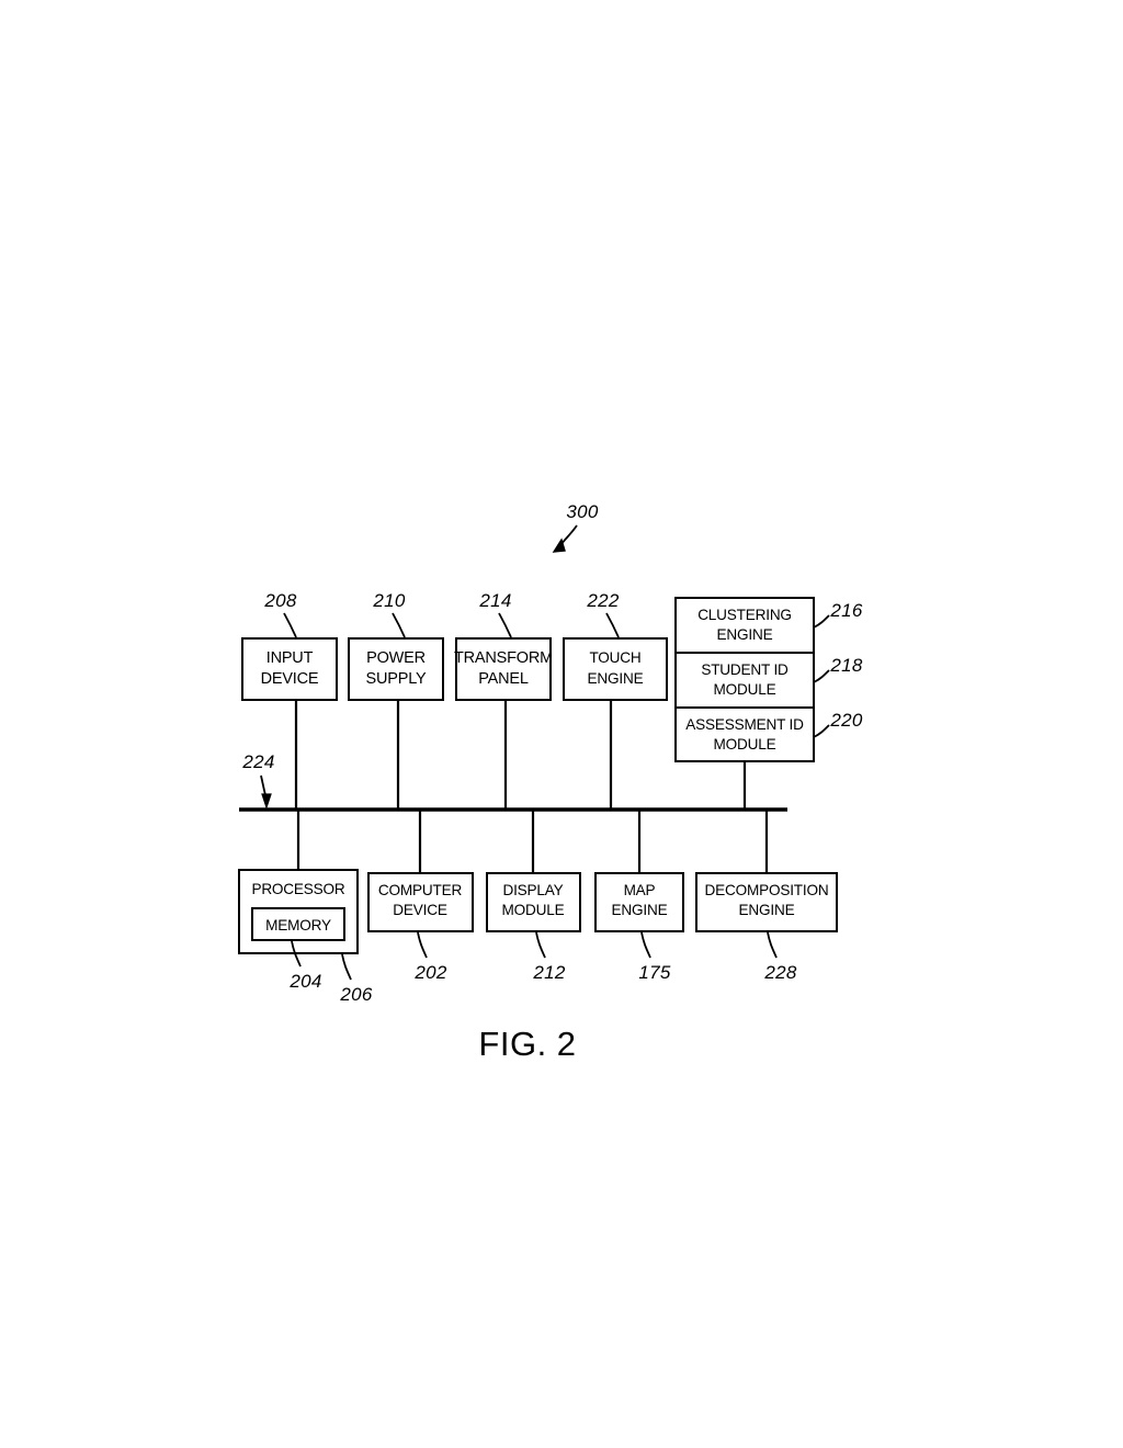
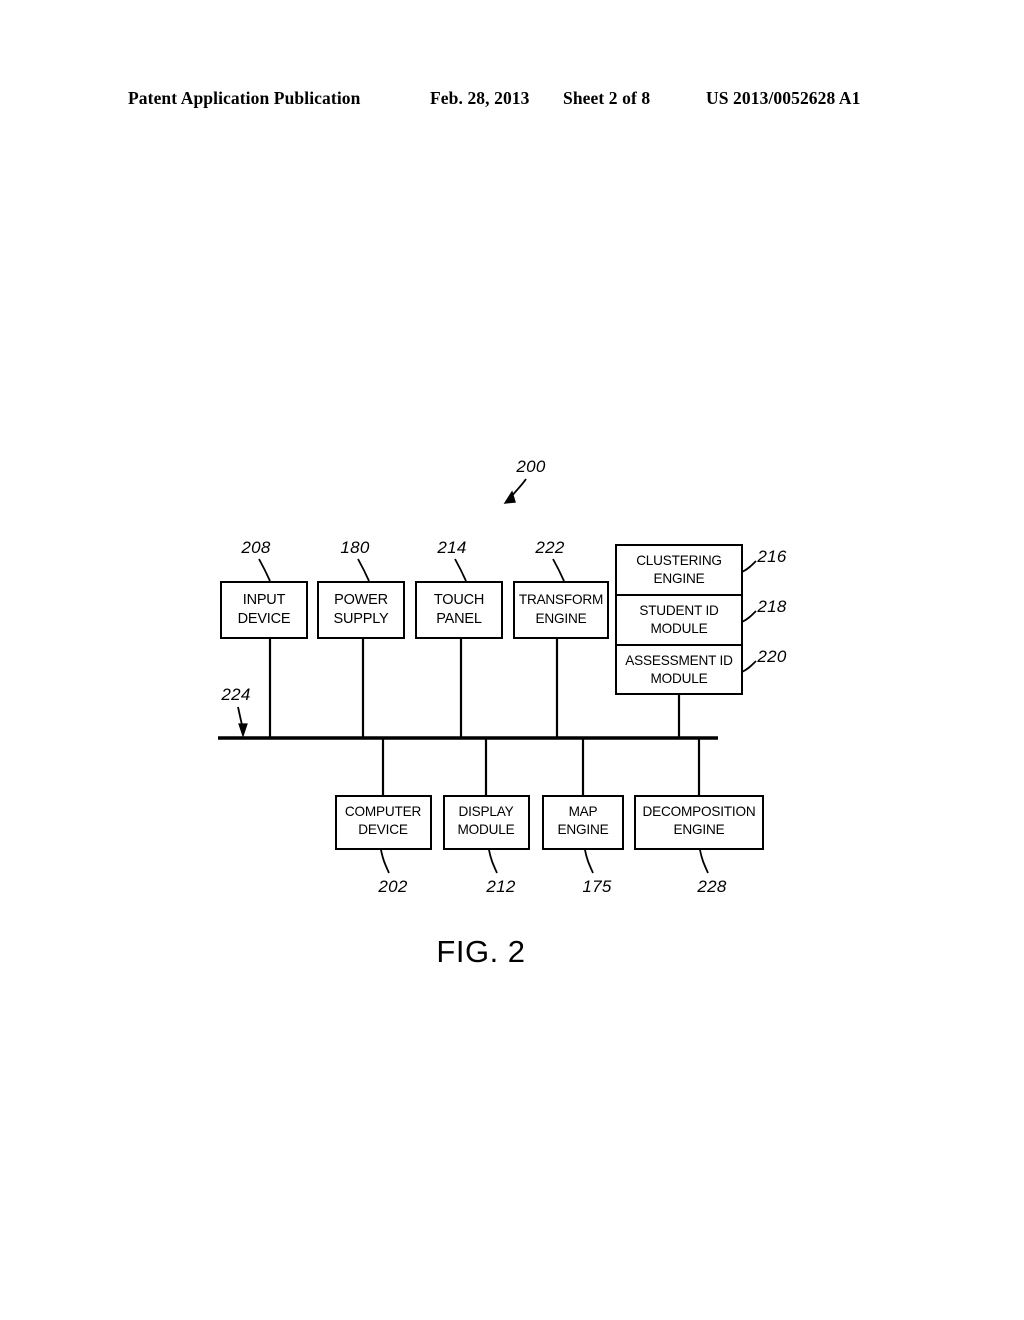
+ Patent Application Publication
+ Feb. 28, 2013
+ Sheet 2 of 8
+ US 2013/0052628 A1
- 300
+ 200
  INPUT
  DEVICE
  208
  POWER
  SUPPLY
- 210
+ 180
- TRANSFORM
+ TOUCH
  PANEL
  214
- TOUCH
+ TRANSFORM
  ENGINE
  222
  CLUSTERING
  ENGINE
  216
  STUDENT ID
  MODULE
  218
  ASSESSMENT ID
  MODULE
  220
  224
- PROCESSOR
- MEMORY
- 204
- 206
  COMPUTER
  DEVICE
  202
  DISPLAY
  MODULE
  212
  MAP
  ENGINE
  175
  DECOMPOSITION
  ENGINE
  228
  FIG. 2
